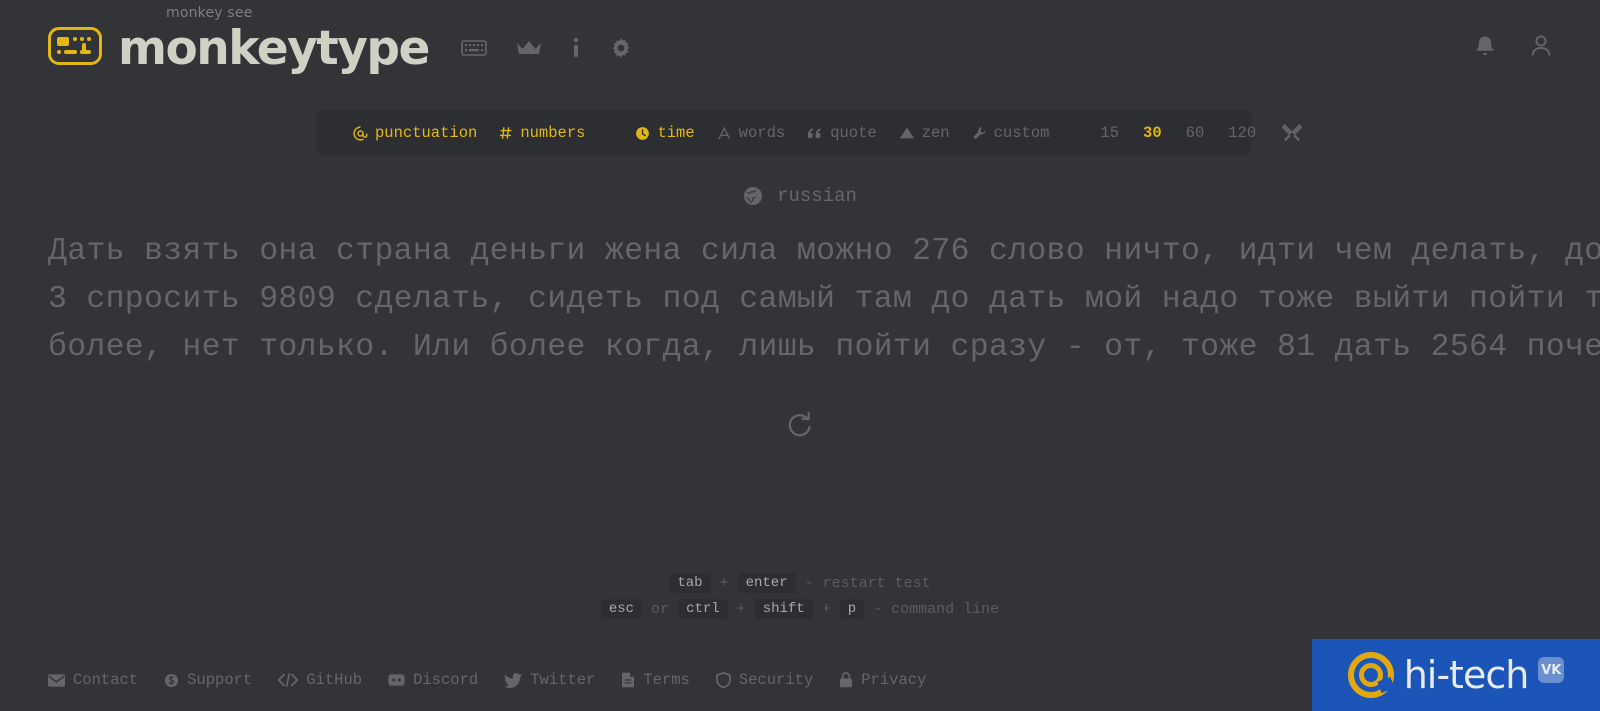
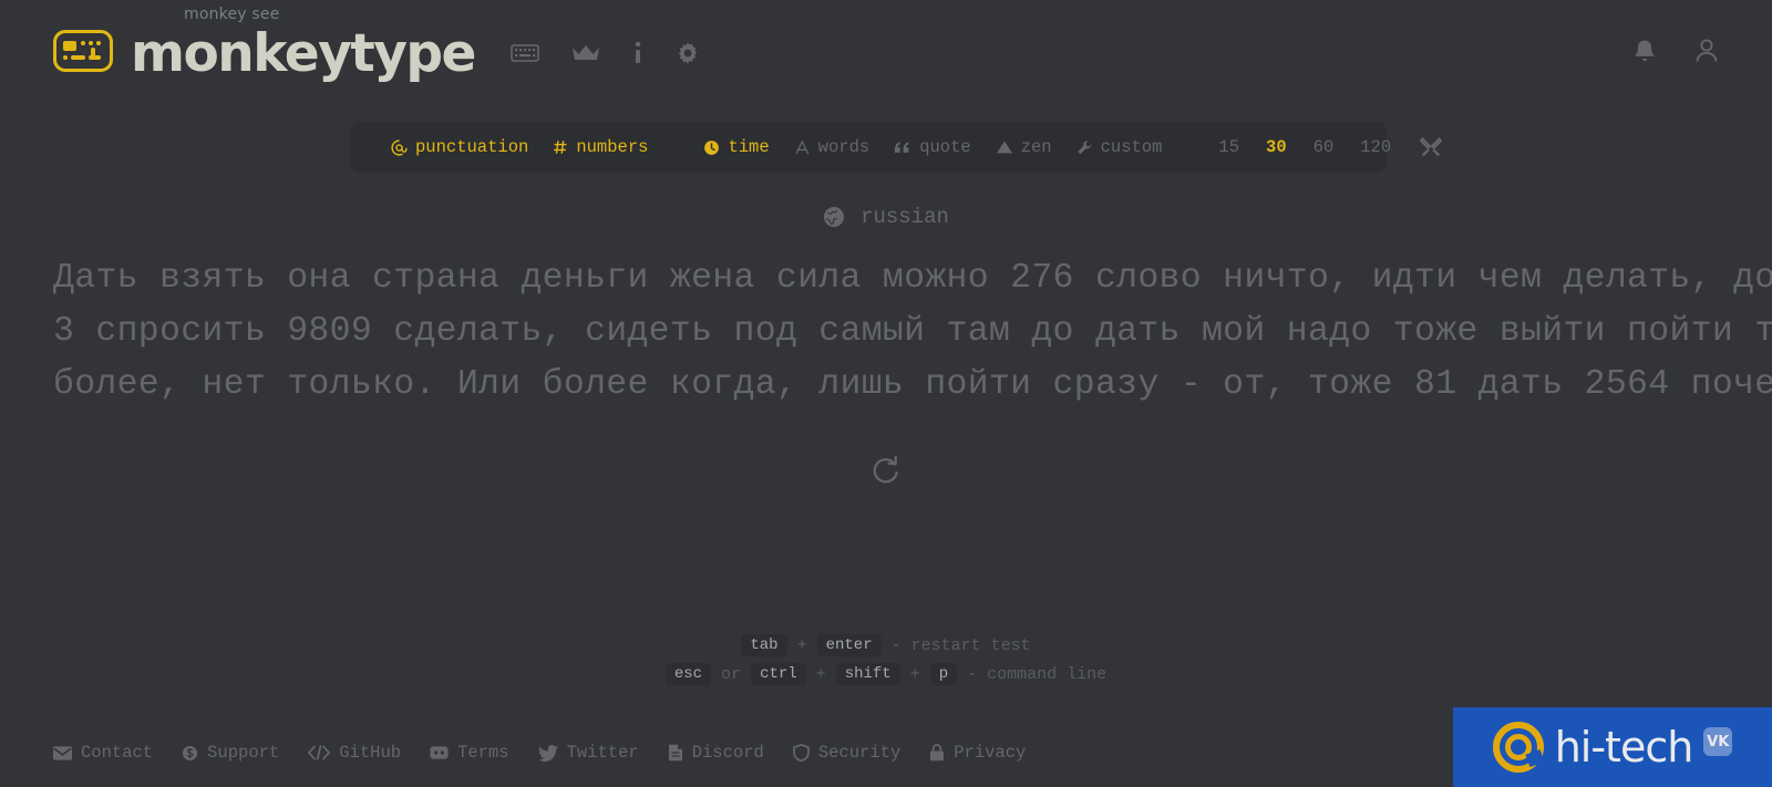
  monkey see
  monkeytype
  punctuation
  numbers
  time
  words
  quote
  zen
  custom
  15
  30
  60
  120
  russian
  Дать взять она страна деньги жена сила можно 276 слово ничто, идти чем делать, до
  3 спросить 9809 сделать, сидеть под самый там до дать мой надо тоже выйти пойти т
  более, нет только. Или более когда, лишь пойти сразу - от, тоже 81 дать 2564 поче
  tab
  +
  enter
  - restart test
  esc
  or
  ctrl
  +
  shift
  +
  p
  - command line
  Contact
  Support
  GitHub
- Discord
+ Terms
  Twitter
- Terms
+ Discord
  Security
  Privacy
  hi-tech
  VK
